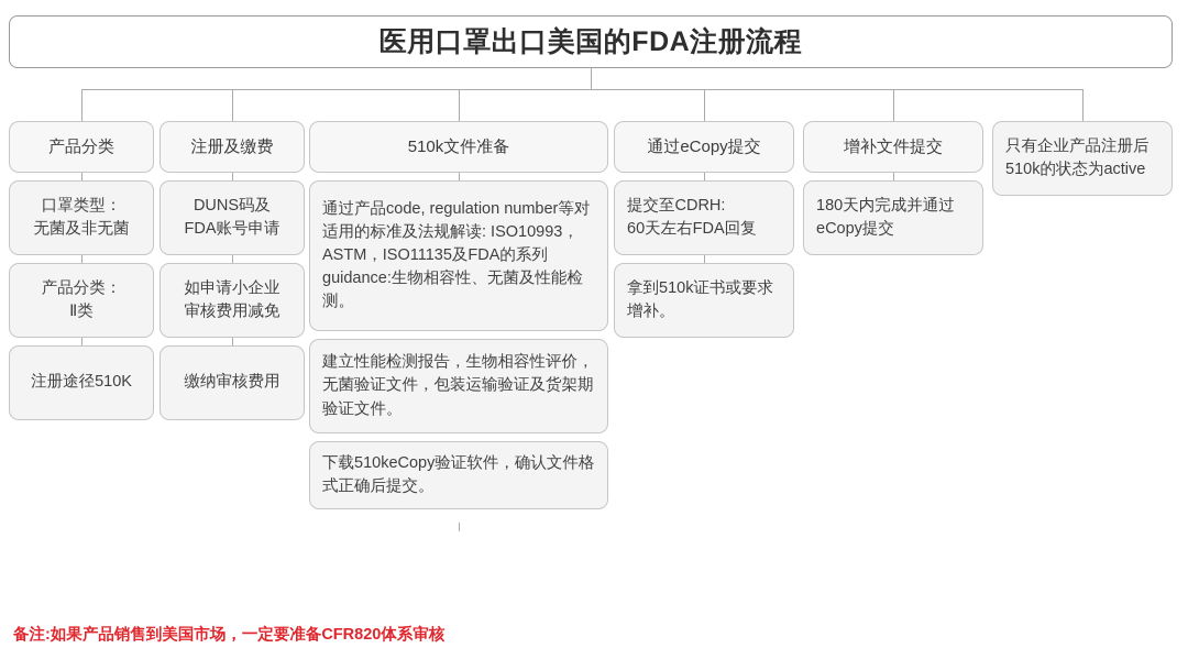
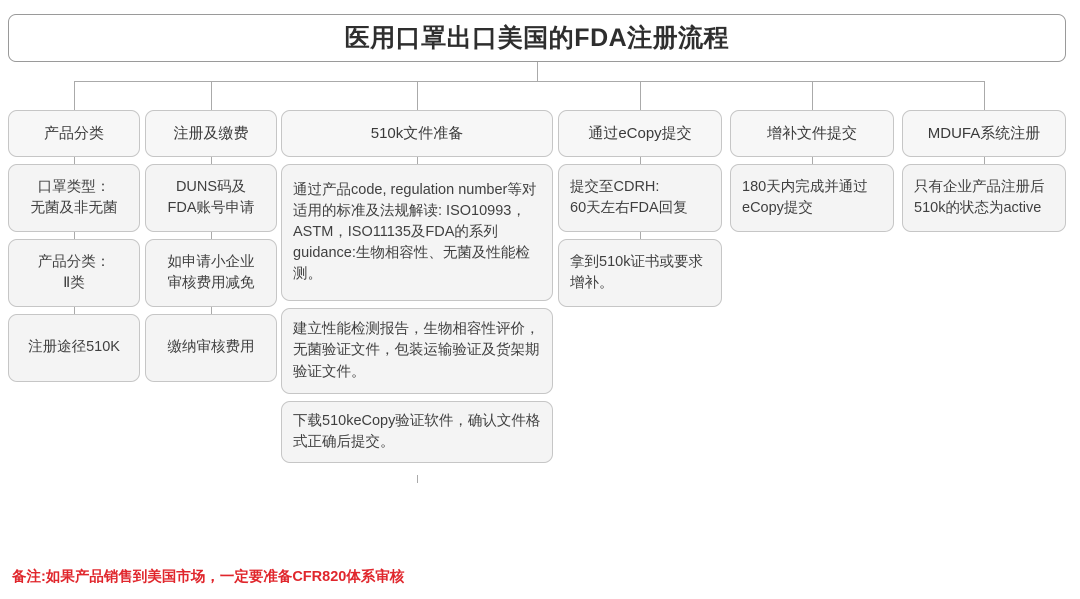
  医用口罩出口美国的FDA注册流程
  产品分类
  口罩类型：
  无菌及非无菌
  产品分类：
  Ⅱ类
  注册途径510K
  注册及缴费
  DUNS码及
  FDA账号申请
  如申请小企业
  审核费用减免
  缴纳审核费用
  510k文件准备
  通过产品code, regulation number等对适用的标准及法规解读: ISO10993，ASTM，ISO11135及FDA的系列guidance:生物相容性、无菌及性能检测。
  建立性能检测报告，生物相容性评价，无菌验证文件，包装运输验证及货架期验证文件。
  下载510keCopy验证软件，确认文件格式正确后提交。
  通过eCopy提交
  提交至CDRH:
  60天左右FDA回复
  拿到510k证书或要求增补。
  增补文件提交
  180天内完成并通过eCopy提交
+ MDUFA系统注册
  只有企业产品注册后510k的状态为active
  备注:如果产品销售到美国市场，一定要准备CFR820体系审核
